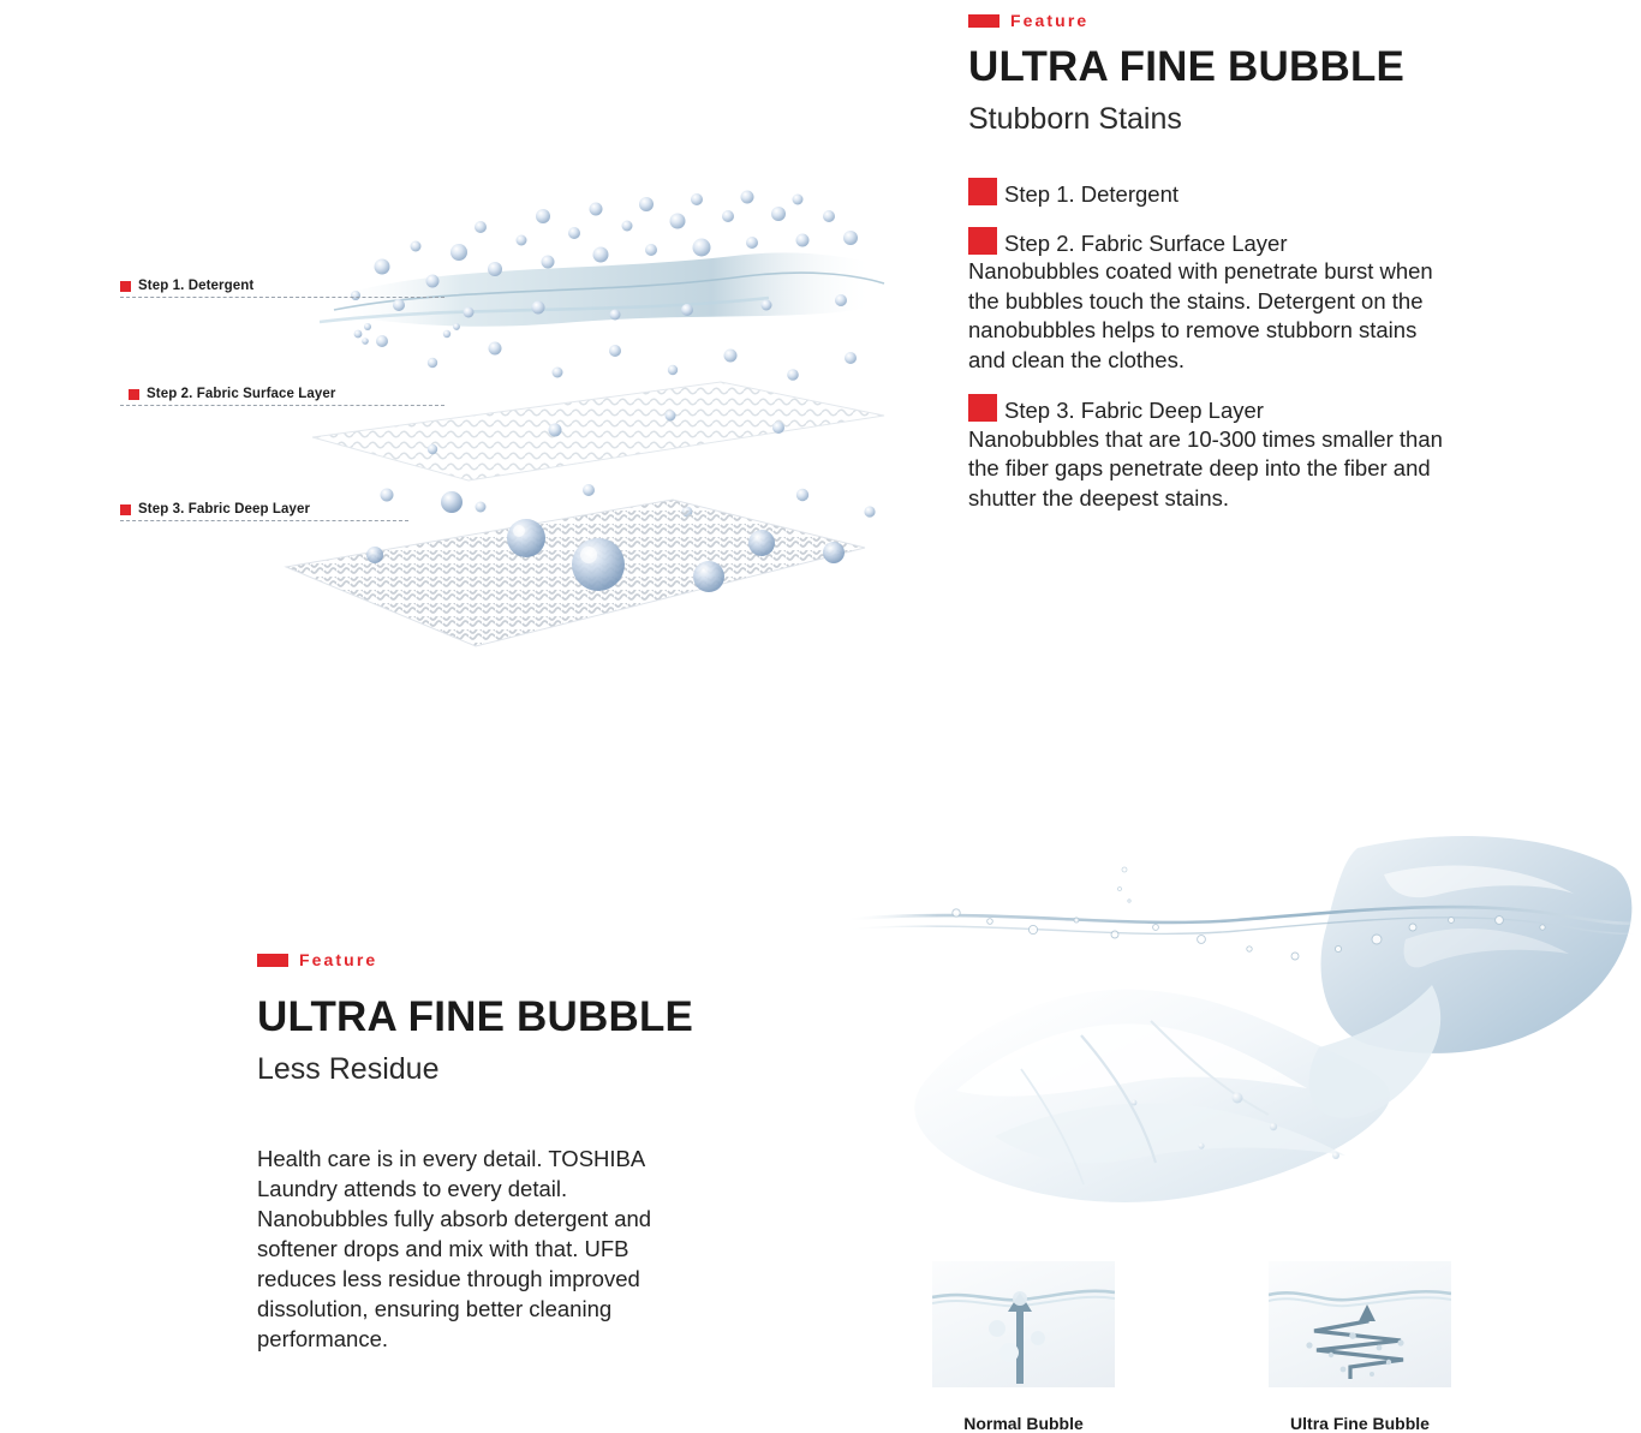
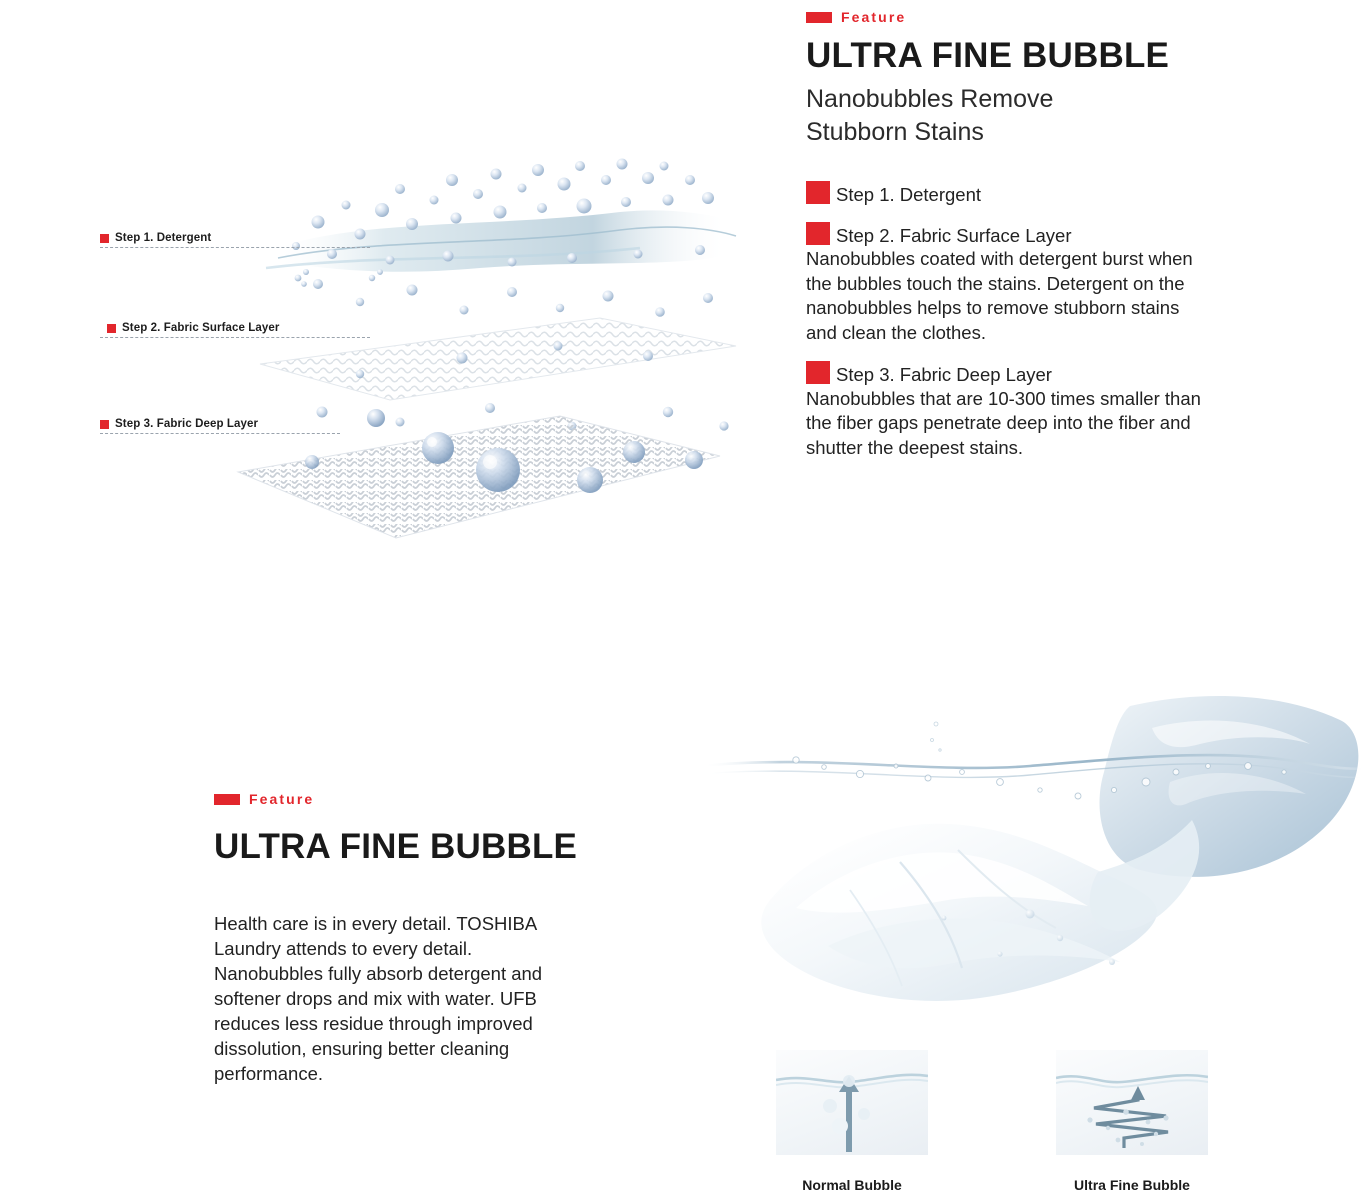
  Step 1. Detergent
  Step 2. Fabric Surface Layer
  Step 3. Fabric Deep Layer
  Feature
  ULTRA FINE BUBBLE
+ Nanobubbles Remove
  Stubborn Stains
  Step 1. Detergent
  Step 2. Fabric Surface Layer
- Nanobubbles coated with penetrate burst when the bubbles touch the stains. Detergent on the nanobubbles helps to remove stubborn stains and clean the clothes.
+ Nanobubbles coated with detergent burst when the bubbles touch the stains. Detergent on the nanobubbles helps to remove stubborn stains and clean the clothes.
  Step 3. Fabric Deep Layer
  Nanobubbles that are 10-300 times smaller than the fiber gaps penetrate deep into the fiber and shutter the deepest stains.
  Feature
  ULTRA FINE BUBBLE
- Less Residue
- Health care is in every detail. TOSHIBA Laundry attends to every detail. Nanobubbles fully absorb detergent and softener drops and mix with that. UFB reduces less residue through improved dissolution, ensuring better cleaning performance.
+ Health care is in every detail. TOSHIBA Laundry attends to every detail. Nanobubbles fully absorb detergent and softener drops and mix with water. UFB reduces less residue through improved dissolution, ensuring better cleaning performance.
  Normal Bubble
  Ultra Fine Bubble
